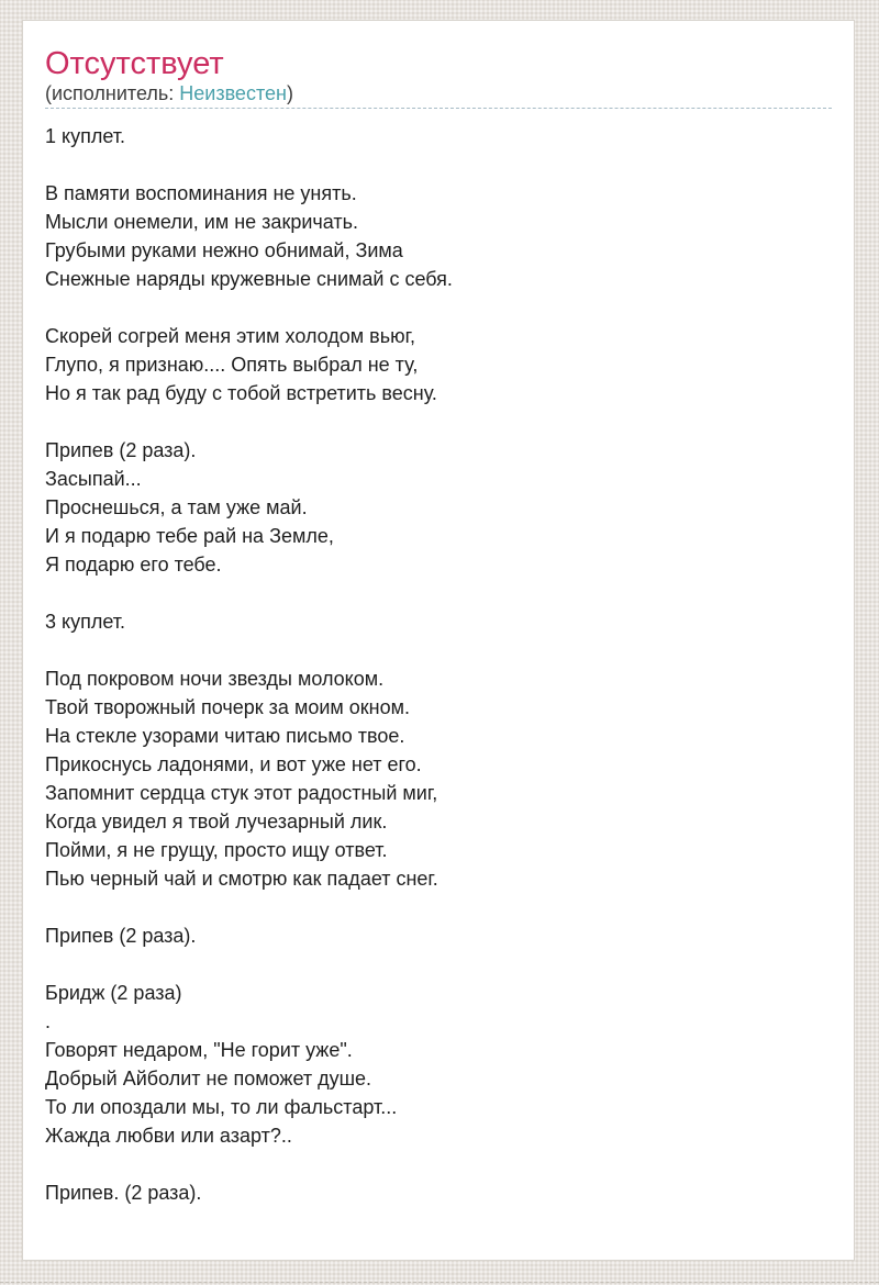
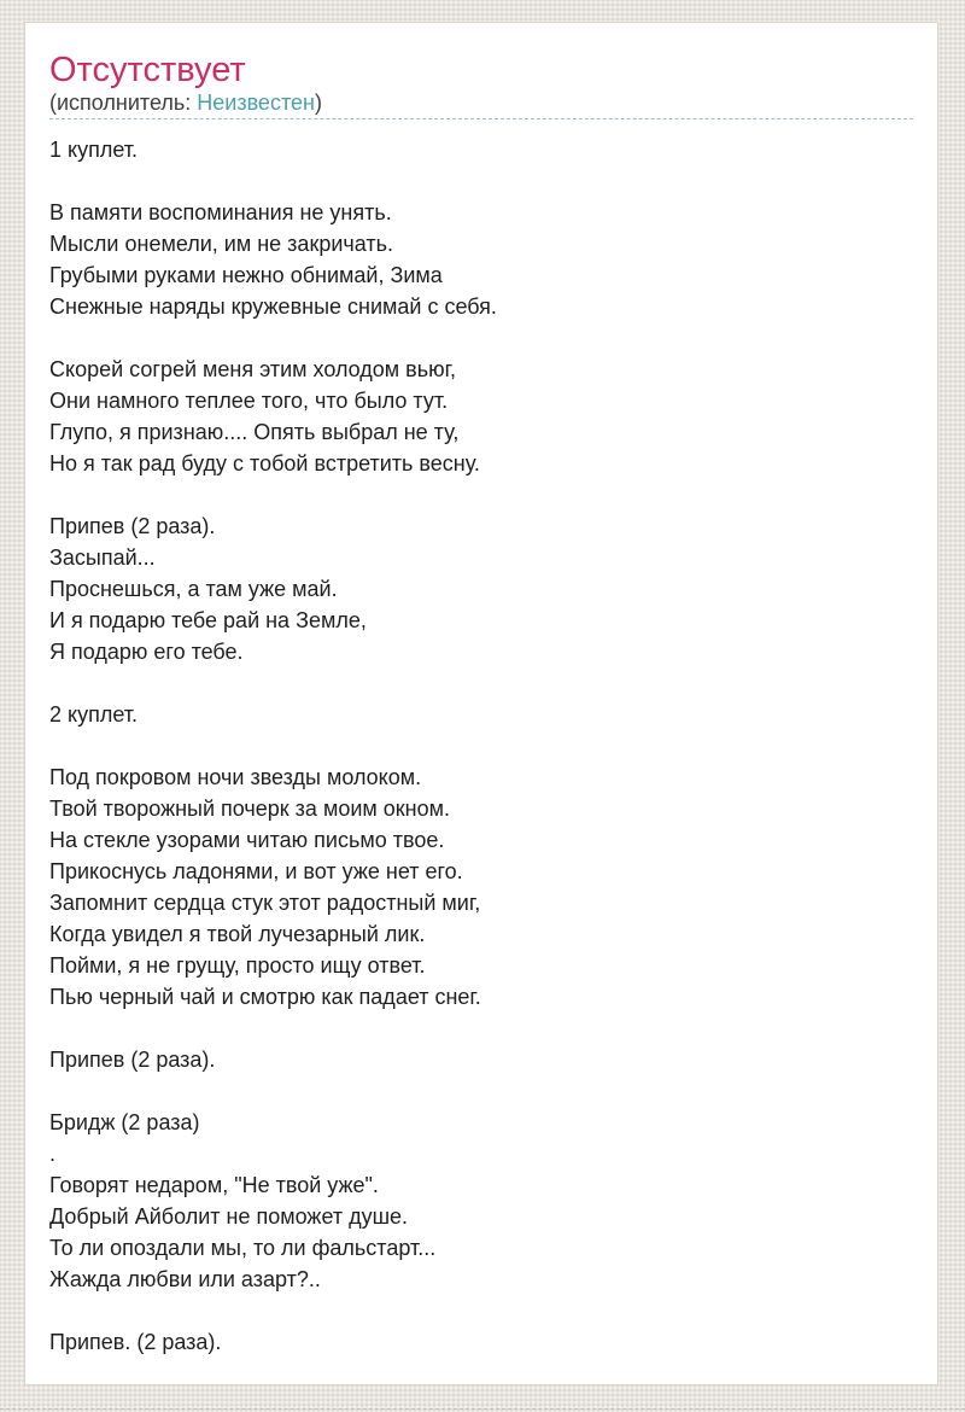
  Отсутствует
  (исполнитель: Неизвестен)
  1 куплет.
  В памяти воспоминания не унять.
  Мысли онемели, им не закричать.
  Грубыми руками нежно обнимай, Зима
  Снежные наряды кружевные снимай с себя.
  Скорей согрей меня этим холодом вьюг,
+ Они намного теплее того, что было тут.
  Глупо, я признаю.... Опять выбрал не ту,
  Но я так рад буду с тобой встретить весну.
  Припев (2 раза).
  Засыпай...
  Проснешься, а там уже май.
  И я подарю тебе рай на Земле,
  Я подарю его тебе.
- 3 куплет.
+ 2 куплет.
  Под покровом ночи звезды молоком.
  Твой творожный почерк за моим окном.
  На стекле узорами читаю письмо твое.
  Прикоснусь ладонями, и вот уже нет его.
  Запомнит сердца стук этот радостный миг,
  Когда увидел я твой лучезарный лик.
  Пойми, я не грущу, просто ищу ответ.
  Пью черный чай и смотрю как падает снег.
  Припев (2 раза).
  Бридж (2 раза)
  .
- Говорят недаром, "Не горит уже".
+ Говорят недаром, "Не твой уже".
  Добрый Айболит не поможет душе.
  То ли опоздали мы, то ли фальстарт...
  Жажда любви или азарт?..
  Припев. (2 раза).
